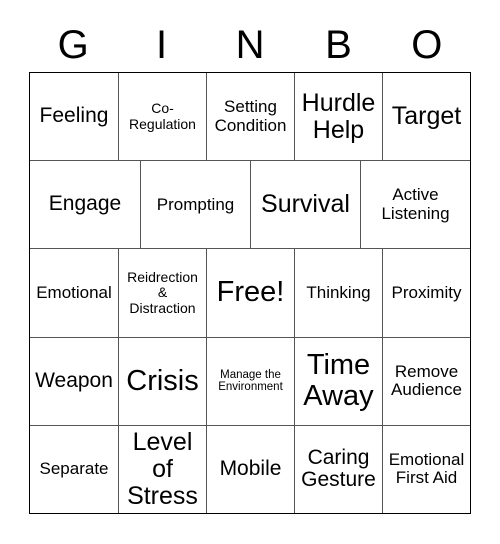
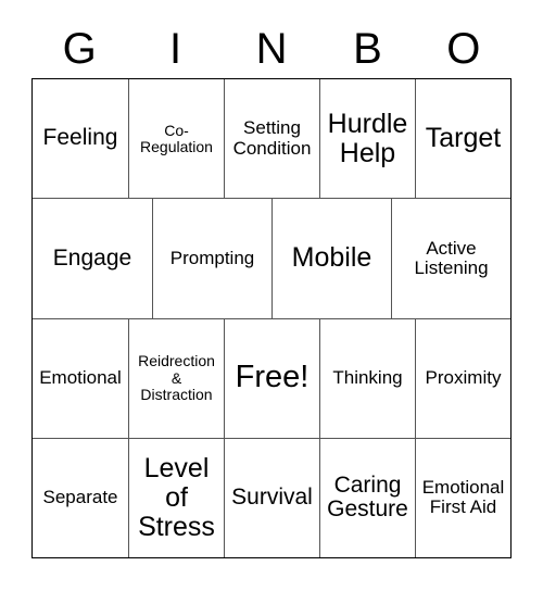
  G
  I
  N
  B
  O
  Feeling
  Co-
  Regulation
  Setting
  Condition
  Hurdle
  Help
  Target
  Engage
  Prompting
- Survival
+ Mobile
  Active
  Listening
  Emotional
  Reidrection
  &
  Distraction
  Free!
  Thinking
  Proximity
- Weapon
- Crisis
- Manage the
- Environment
- Time
- Away
- Remove
- Audience
  Separate
  Level
  of
  Stress
- Mobile
+ Survival
  Caring
  Gesture
  Emotional
  First Aid
